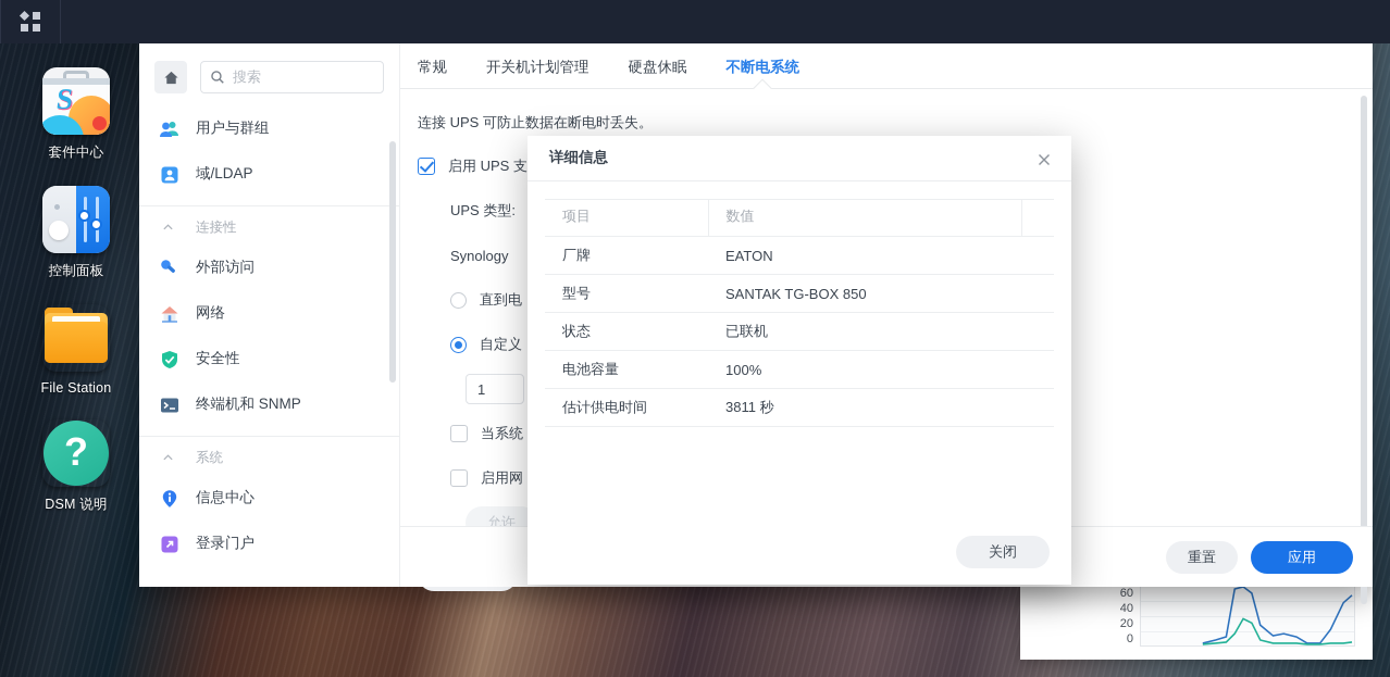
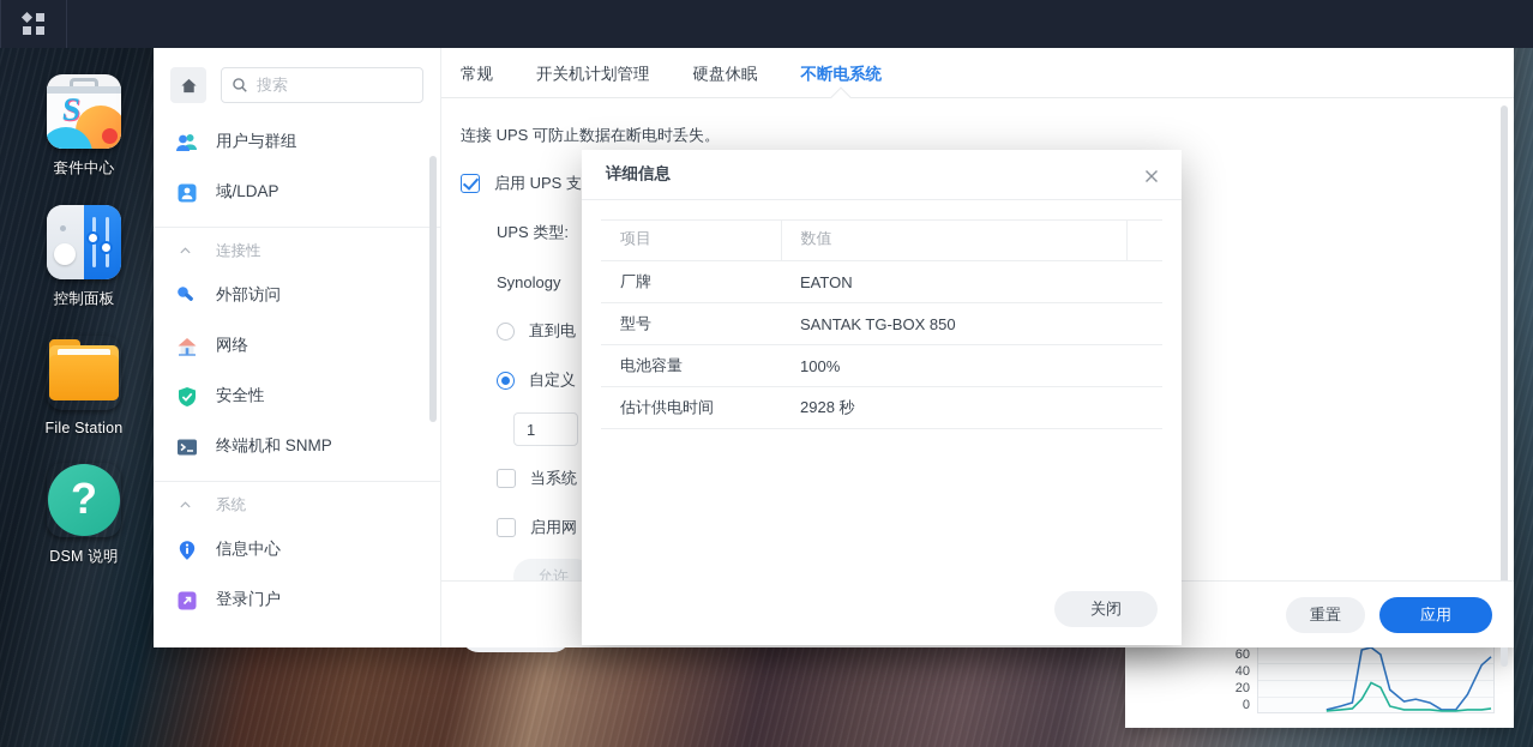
  套件中心
  控制面板
  File Station
  ?
  DSM 说明
  搜索
  用户与群组
  域/LDAP
  连接性
  外部访问
  网络
  安全性
  终端机和 SNMP
  系统
  信息中心
  登录门户
  常规
  开关机计划管理
  硬盘休眠
  不断电系统
  连接 UPS 可防止数据在断电时丢失。
  启用 UPS 支
  UPS 类型:
  Synology
  直到电
  自定义
  1
  当系统
  启用网
  允许
  重置
  应用
  60
  40
  20
  0
  详细信息
  项目	数值
  厂牌	EATON
  型号	SANTAK TG-BOX 850
- 状态	已联机
  电池容量	100%
- 估计供电时间	3811 秒
+ 估计供电时间	2928 秒
  关闭
